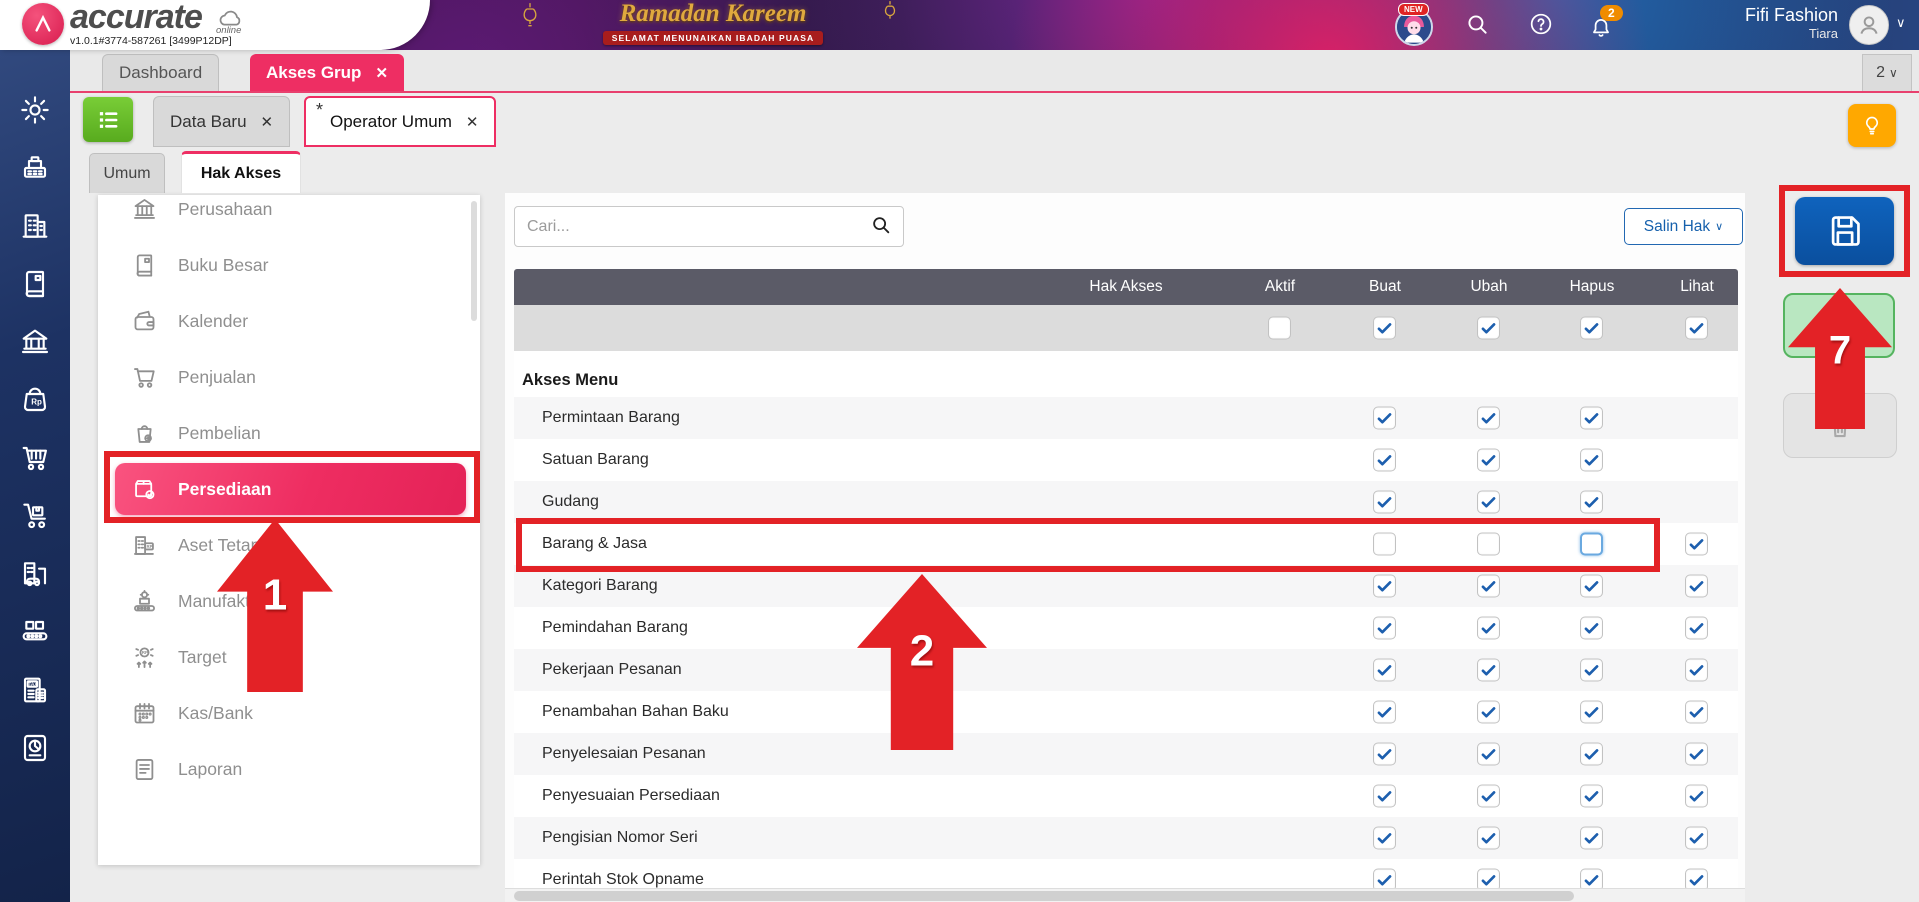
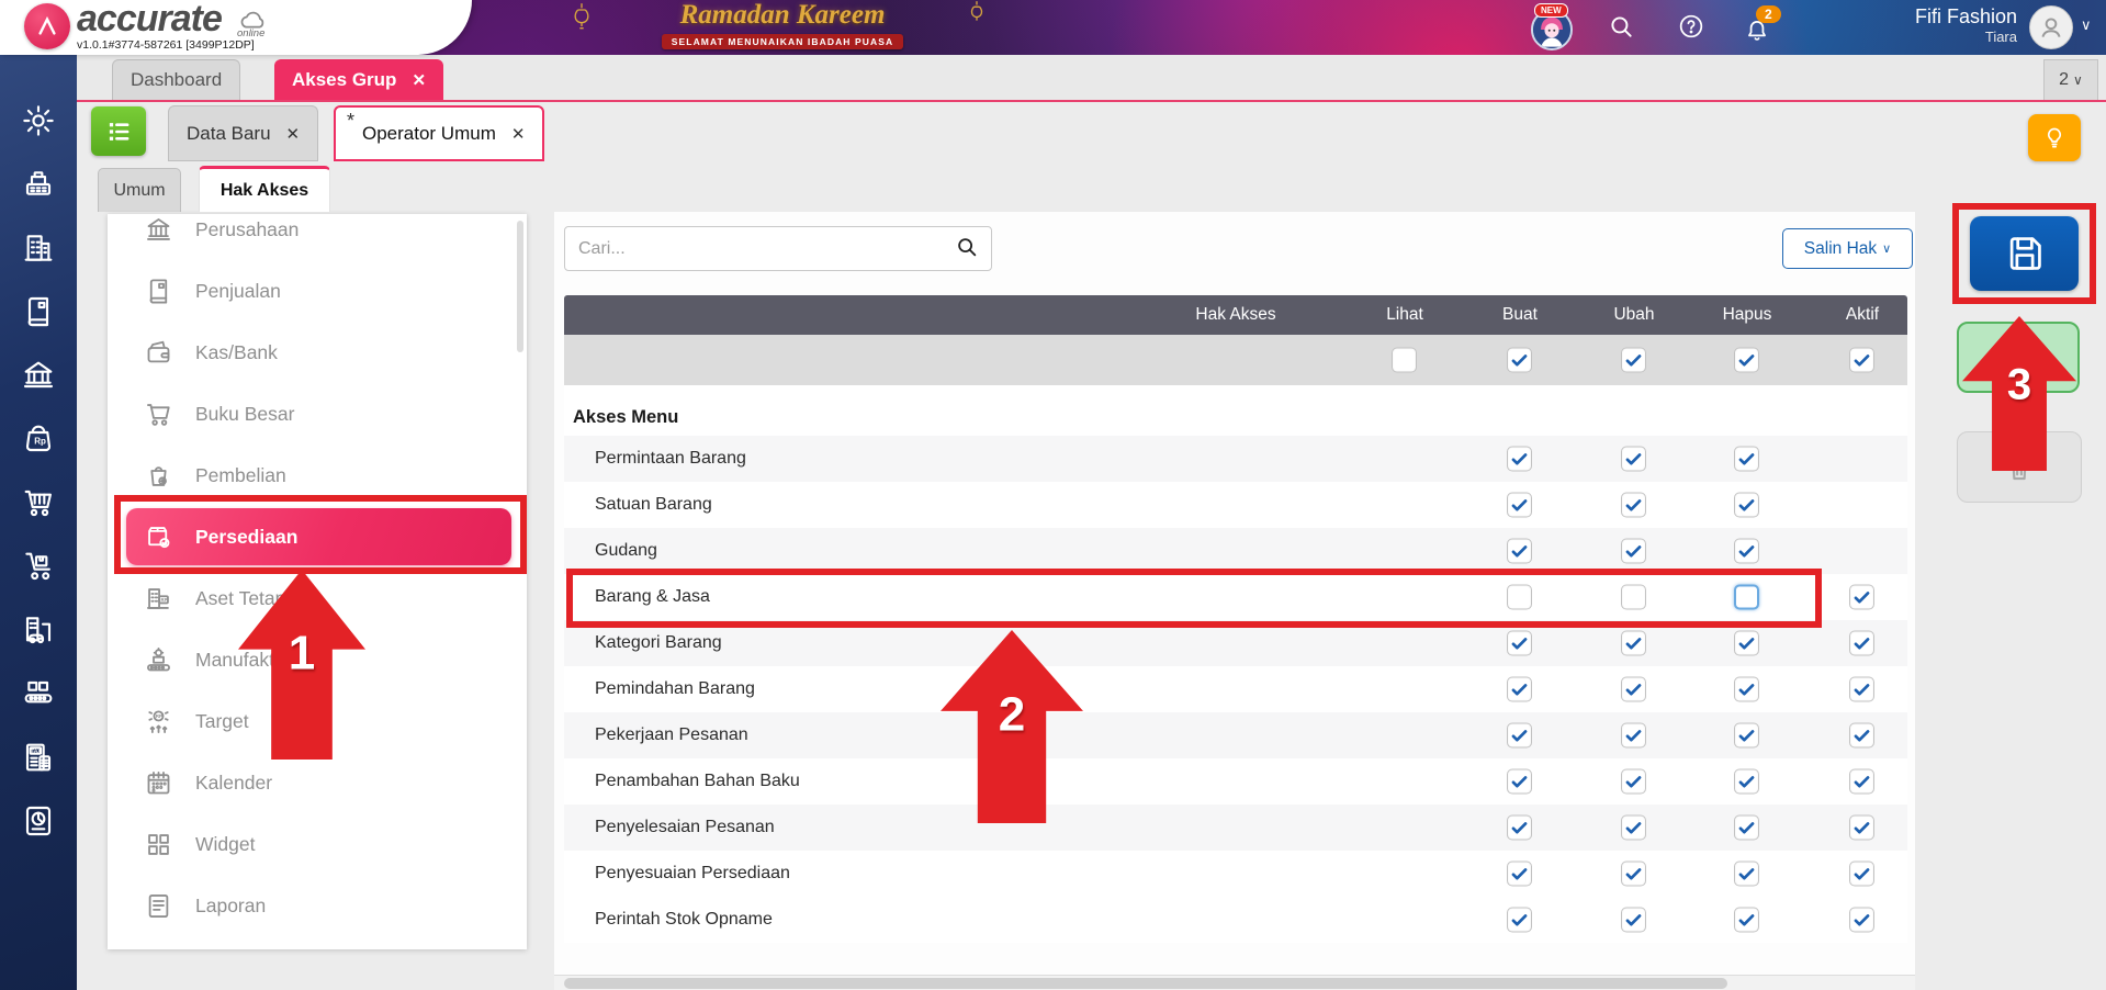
  Ramadan Kareem
  SELAMAT MENUNAIKAN IBADAH PUASA
  accurate
  online
  v1.0.1#3774-587261 [3499P12DP]
  NEW
  2
  Fifi Fashion
  Tiara
  ∨
  Rp
  Dashboard
  Akses Grup
  ✕
  2
  ∨
  Data Baru
  ✕
  *
  Operator Umum
  ✕
  Umum
  Hak Akses
  Perusahaan
- Buku Besar
+ Penjualan
- Kalender
+ Kas/Bank
- Penjualan
+ Buku Besar
  Pembelian
  Persediaan
  Aset Teta
  Manufak
  Target
- Kas/Bank
+ Kalender
+ Widget
  Laporan
  Cari...
  Salin Hak
  ∨
  Hak Akses
- Aktif
+ Lihat
  Buat
  Ubah
  Hapus
- Lihat
+ Aktif
  Akses Menu
  Permintaan Barang
  Satuan Barang
  Gudang
  Barang & Jasa
  Kategori Barang
  Pemindahan Barang
  Pekerjaan Pesanan
  Penambahan Bahan Baku
  Penyelesaian Pesanan
  Penyesuaian Persediaan
- Pengisian Nomor Seri
  Perintah Stok Opname
  1
  2
- 7
+ 3
